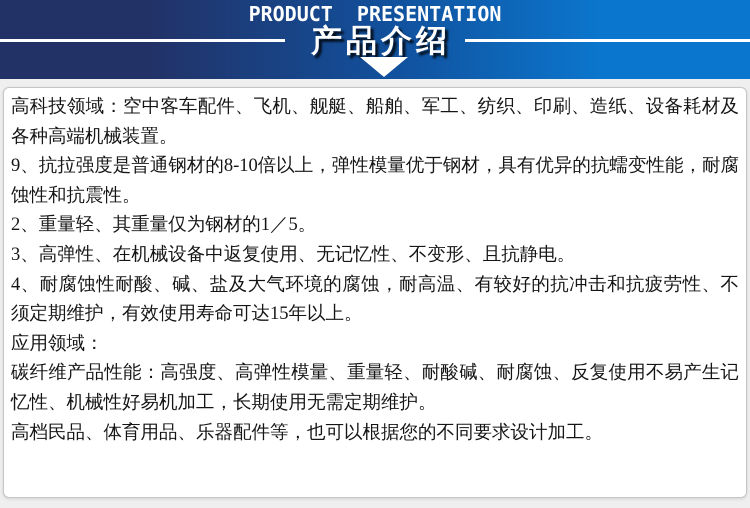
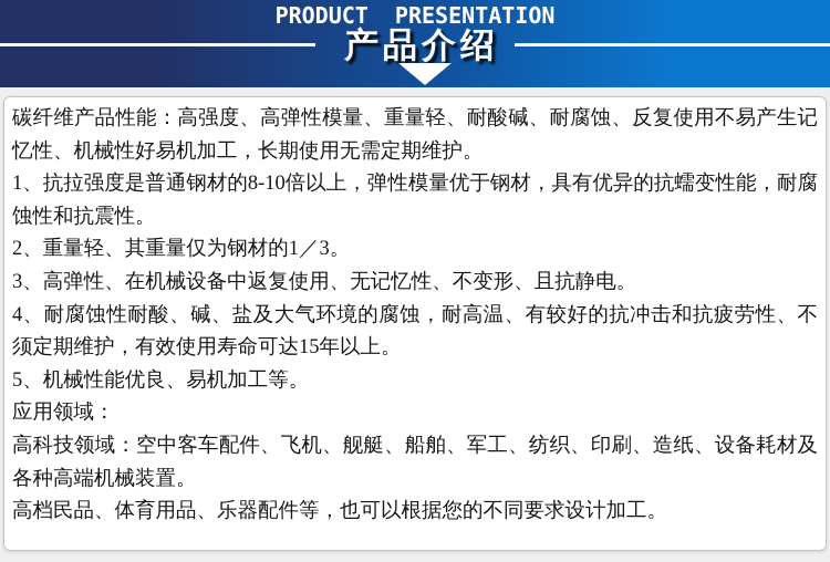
  PRODUCT PRESENTATION
  产品介绍
- 高科技领域：空中客车配件、飞机、舰艇、船舶、军工、纺织、印刷、造纸、设备耗材及各种高端机械装置。
+ 碳纤维产品性能：高强度、高弹性模量、重量轻、耐酸碱、耐腐蚀、反复使用不易产生记忆性、机械性好易机加工，长期使用无需定期维护。
- 9、抗拉强度是普通钢材的8-10倍以上，弹性模量优于钢材，具有优异的抗蠕变性能，耐腐蚀性和抗震性。
+ 1、抗拉强度是普通钢材的8-10倍以上，弹性模量优于钢材，具有优异的抗蠕变性能，耐腐蚀性和抗震性。
- 2、重量轻、其重量仅为钢材的1／5。
+ 2、重量轻、其重量仅为钢材的1／3。
  3、高弹性、在机械设备中返复使用、无记忆性、不变形、且抗静电。
  4、耐腐蚀性耐酸、碱、盐及大气环境的腐蚀，耐高温、有较好的抗冲击和抗疲劳性、不须定期维护，有效使用寿命可达15年以上。
+ 5、机械性能优良、易机加工等。
  应用领域：
- 碳纤维产品性能：高强度、高弹性模量、重量轻、耐酸碱、耐腐蚀、反复使用不易产生记忆性、机械性好易机加工，长期使用无需定期维护。
+ 高科技领域：空中客车配件、飞机、舰艇、船舶、军工、纺织、印刷、造纸、设备耗材及各种高端机械装置。
  高档民品、体育用品、乐器配件等，也可以根据您的不同要求设计加工。
